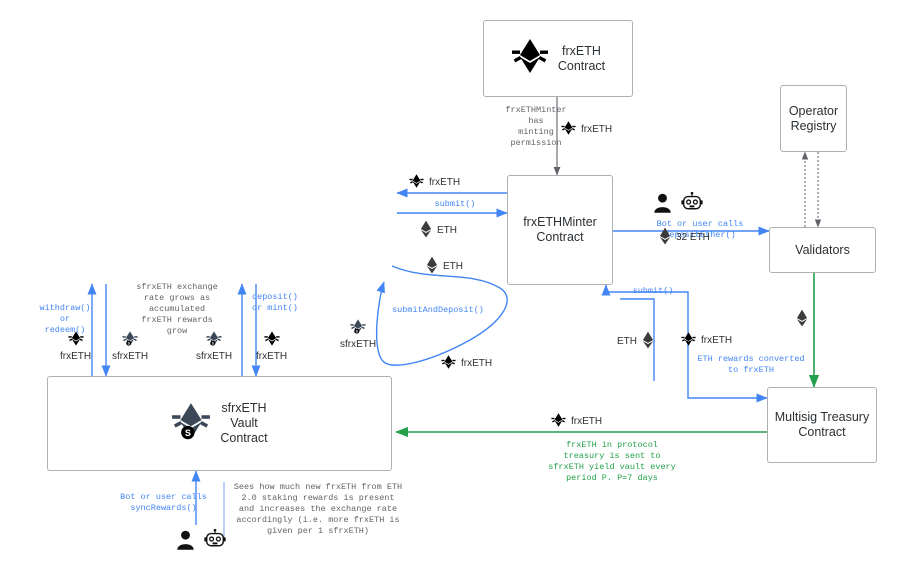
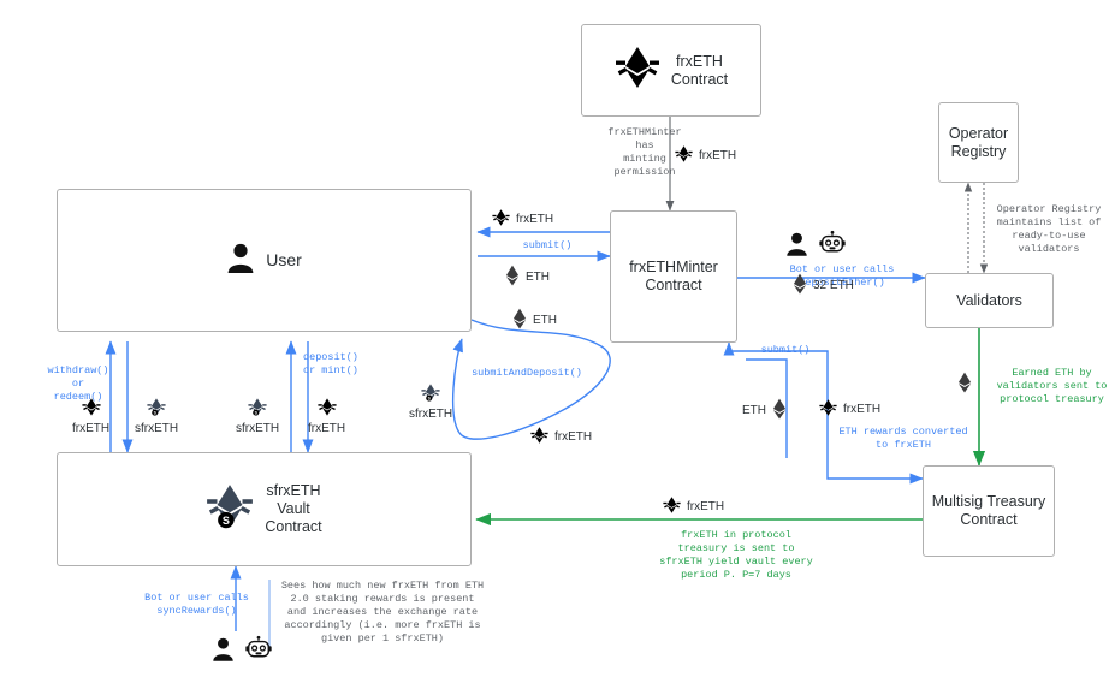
  frxETH
  Contract
  Operator
  Registry
+ User
  frxETHMinter
  Contract
  Validators
  S
  sfrxETH
  Vault
  Contract
  Multisig Treasury
  Contract
  frxETHMinter
  has
  minting
  permission
  submit()
  submitAndDeposit()
  withdraw()
  or
  redeem()
  deposit()
  or mint()
- sfrxETH exchange
- rate grows as
- accumulated
- frxETH rewards
- grow
  Bot or user calls
  epositEther()
+ Operator Registry
+ maintains list of
+ ready-to-use
+ validators
+ Earned ETH by
+ validators sent to
+ protocol treasury
  submit()
  ETH rewards converted
  to frxETH
  frxETH in protocol
  treasury is sent to
  sfrxETH yield vault every
  period P. P=7 days
  Bot or user calls
  syncRewards()
  Sees how much new frxETH from ETH
  2.0 staking rewards is present
  and increases the exchange rate
  accordingly (i.e. more frxETH is
  given per 1 sfrxETH)
  frxETH
  frxETH
  ETH
  ETH
  frxETH
  frxETH
  sfrxETH
  sfrxETH
  frxETH
  sfrxETH
  32 ETH
  ETH
  frxETH
  frxETH
